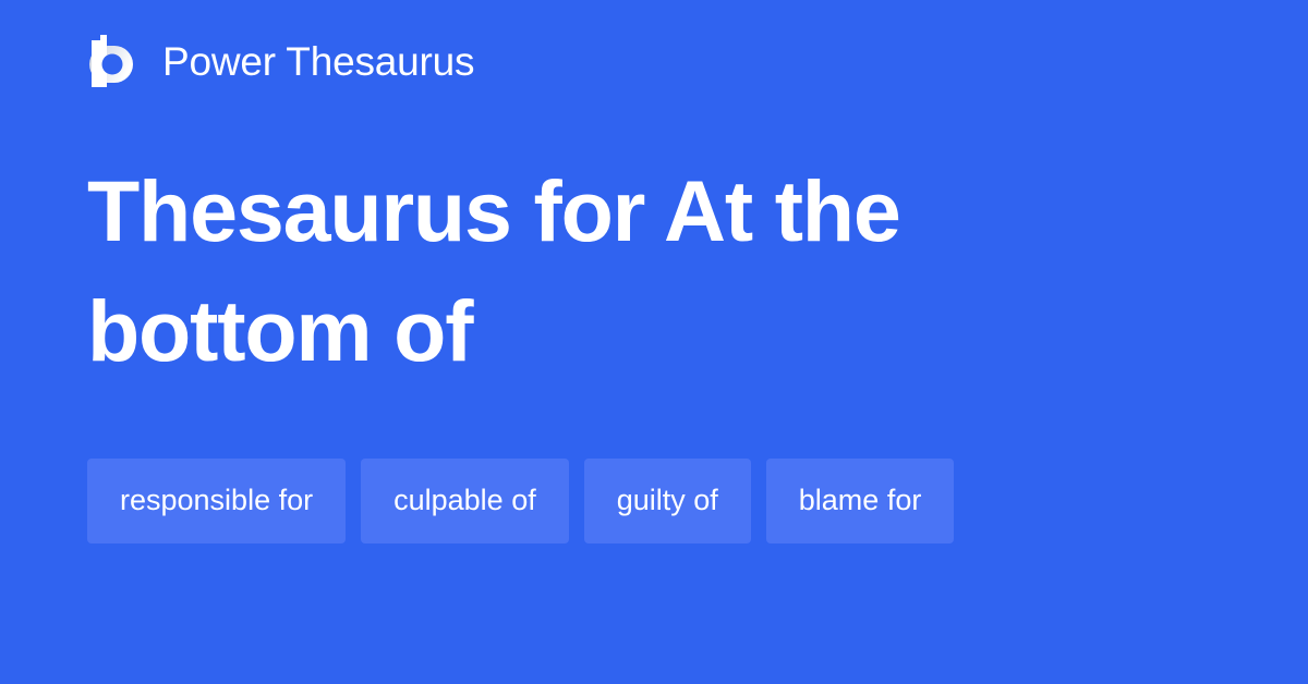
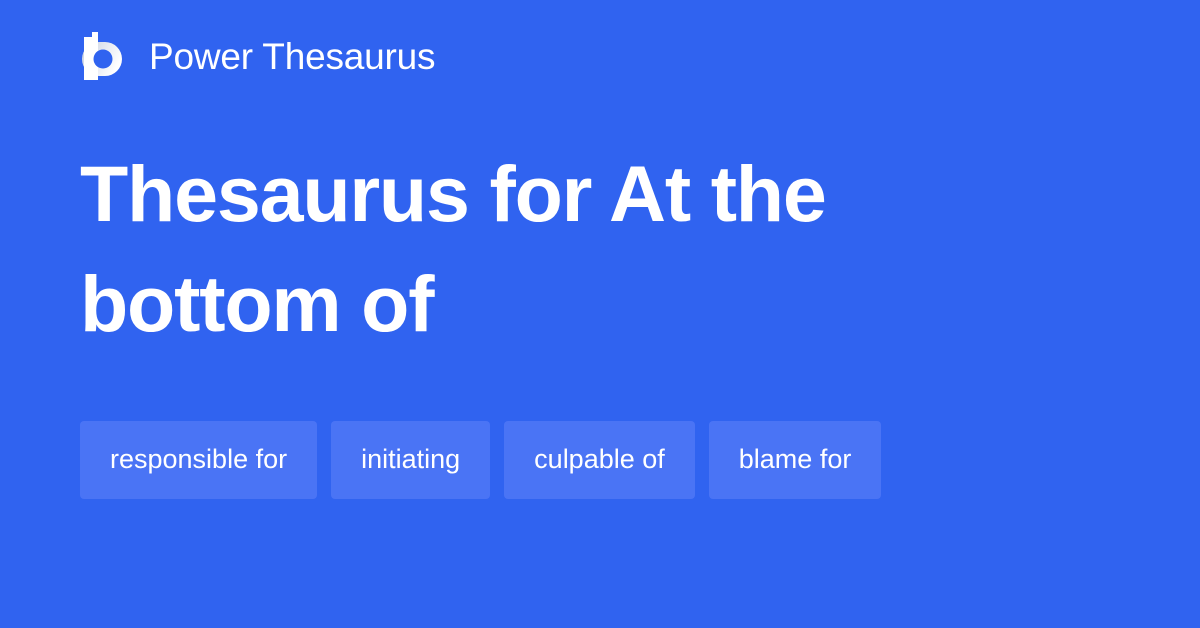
  Power Thesaurus
  Thesaurus for At the bottom of
  responsible for
+ initiating
  culpable of
- guilty of
  blame for
